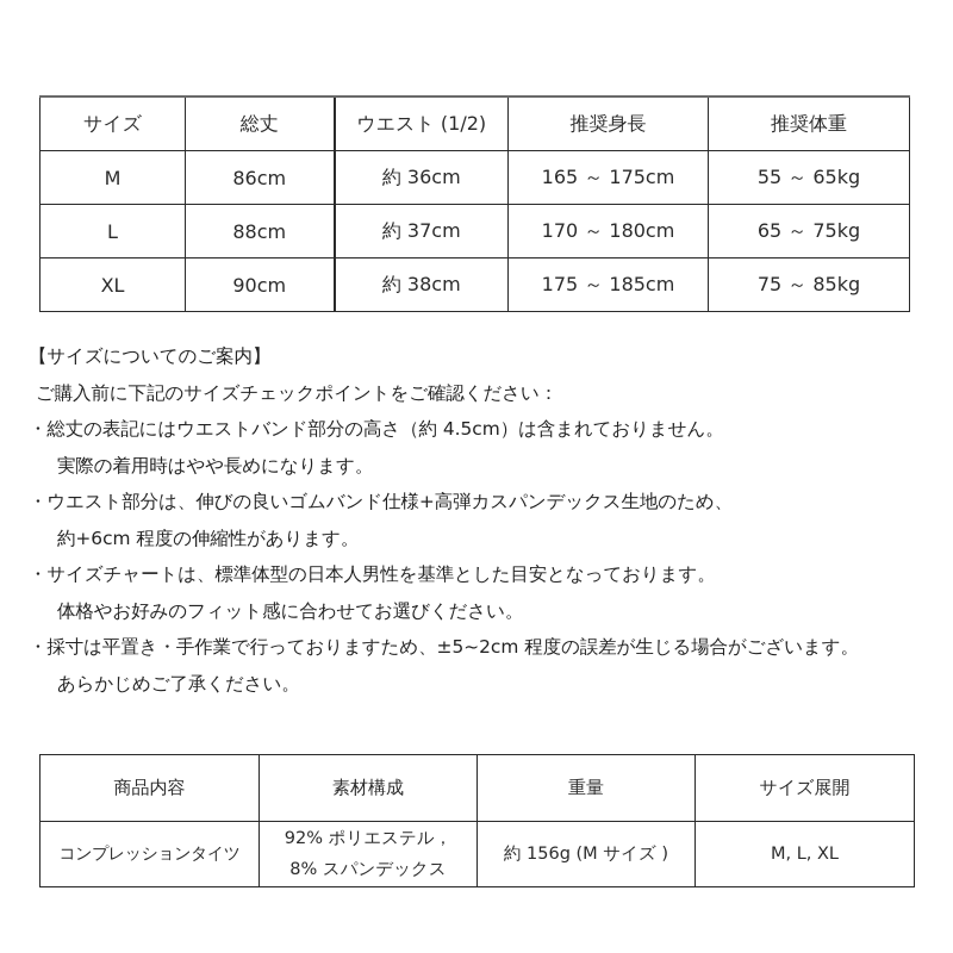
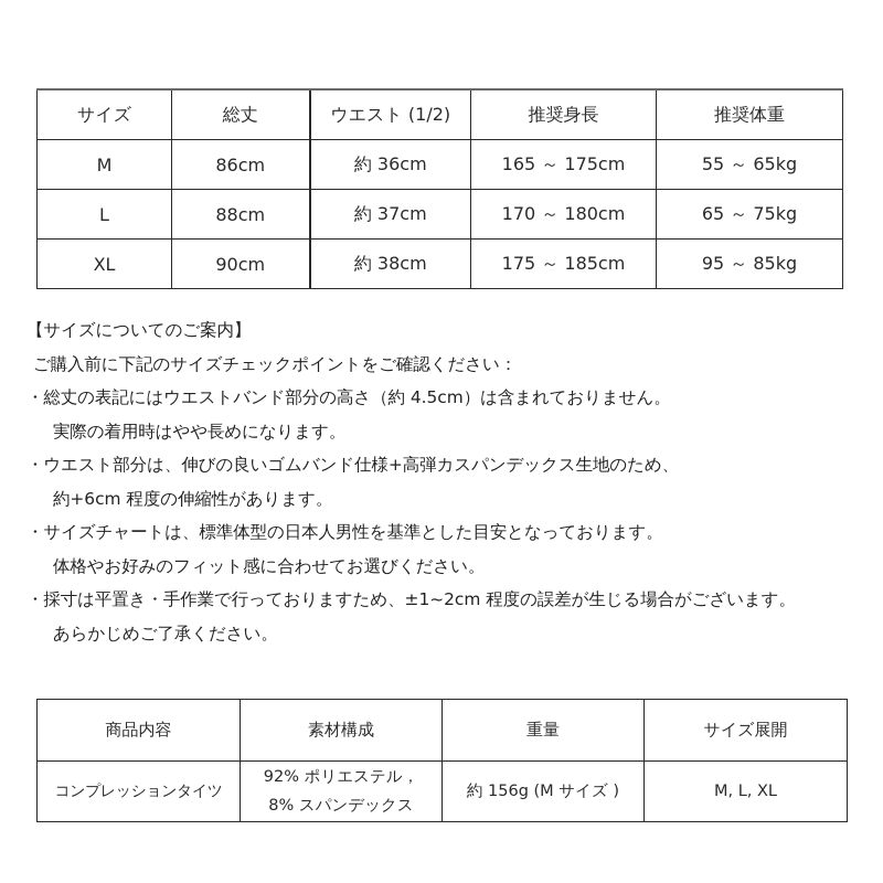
  サイズ	総丈	ウエスト (1/2)	推奨身長	推奨体重
  M	86cm	約 36cm	165 ～ 175cm	55 ～ 65kg
  L	88cm	約 37cm	170 ～ 180cm	65 ～ 75kg
- XL	90cm	約 38cm	175 ～ 185cm	75 ～ 85kg
+ XL	90cm	約 38cm	175 ～ 185cm	95 ～ 85kg
  【サイズについてのご案内】
  ご購入前に下記のサイズチェックポイントをご確認ください：
  ・総丈の表記にはウエストバンド部分の高さ（約 4.5cm）は含まれておりません。
  実際の着用時はやや長めになります。
  ・ウエスト部分は、伸びの良いゴムバンド仕様+高弾カスパンデックス生地のため、
  約+6cm 程度の伸縮性があります。
  ・サイズチャートは、標準体型の日本人男性を基準とした目安となっております。
  体格やお好みのフィット感に合わせてお選びください。
- ・採寸は平置き・手作業で行っておりますため、±5~2cm 程度の誤差が生じる場合がございます。
+ ・採寸は平置き・手作業で行っておりますため、±1~2cm 程度の誤差が生じる場合がございます。
  あらかじめご了承ください。
  商品内容	素材構成	重量	サイズ展開
  コンプレッションタイツ	92% ポリエステル， 8% スパンデックス	約 156g (M サイズ )	M, L, XL
